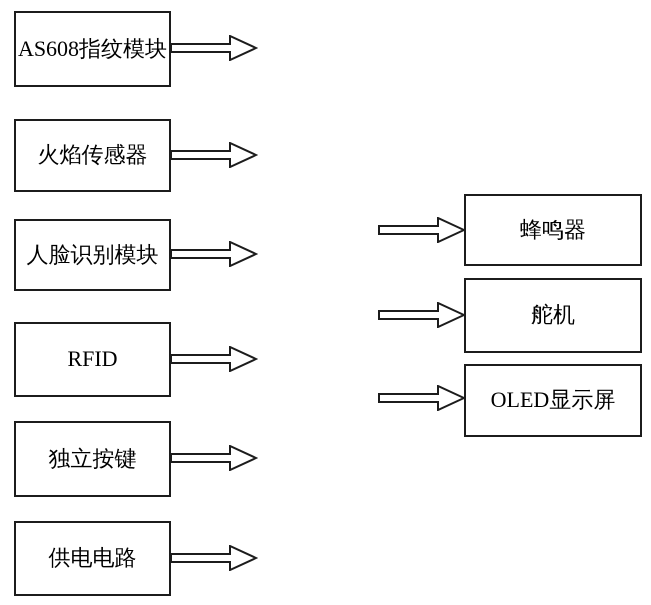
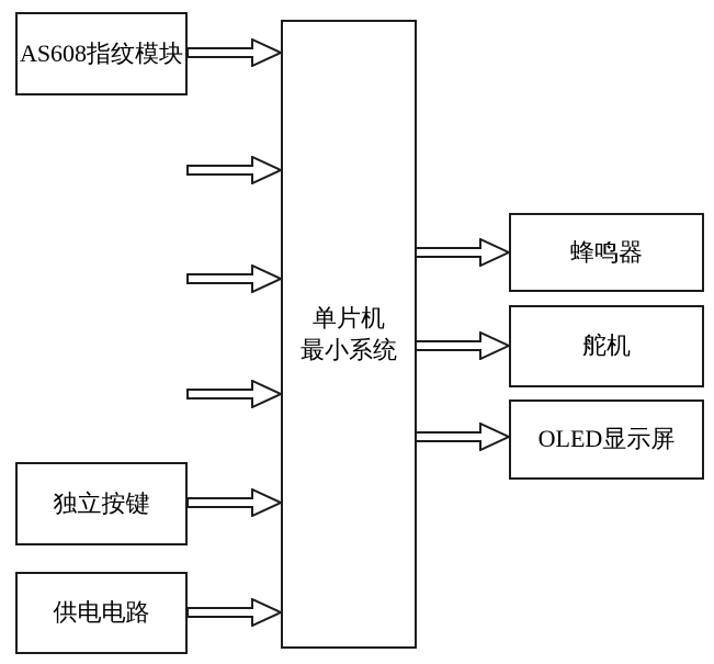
  AS608指纹模块
- 火焰传感器
- 人脸识别模块
- RFID
  独立按键
  供电电路
+ 单片机
+ 最小系统
  蜂鸣器
  舵机
  OLED显示屏
